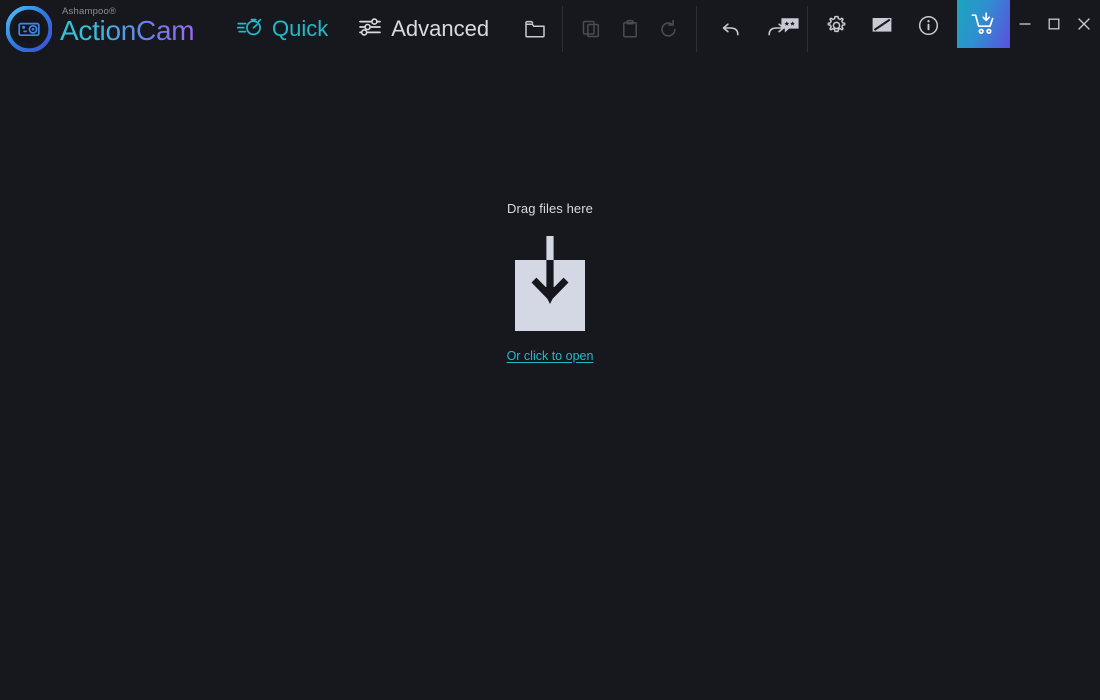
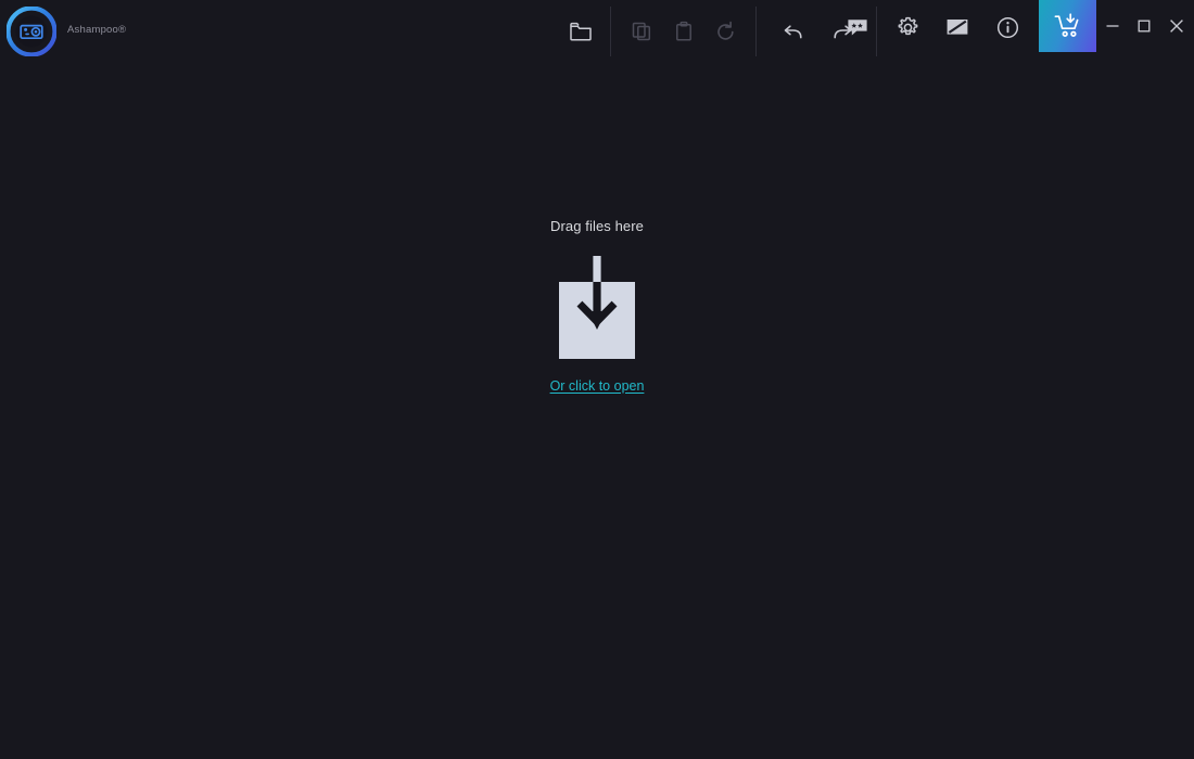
  Ashampoo®
- ActionCam
- Quick
- Advanced
  Drag files here
  Or click to open
